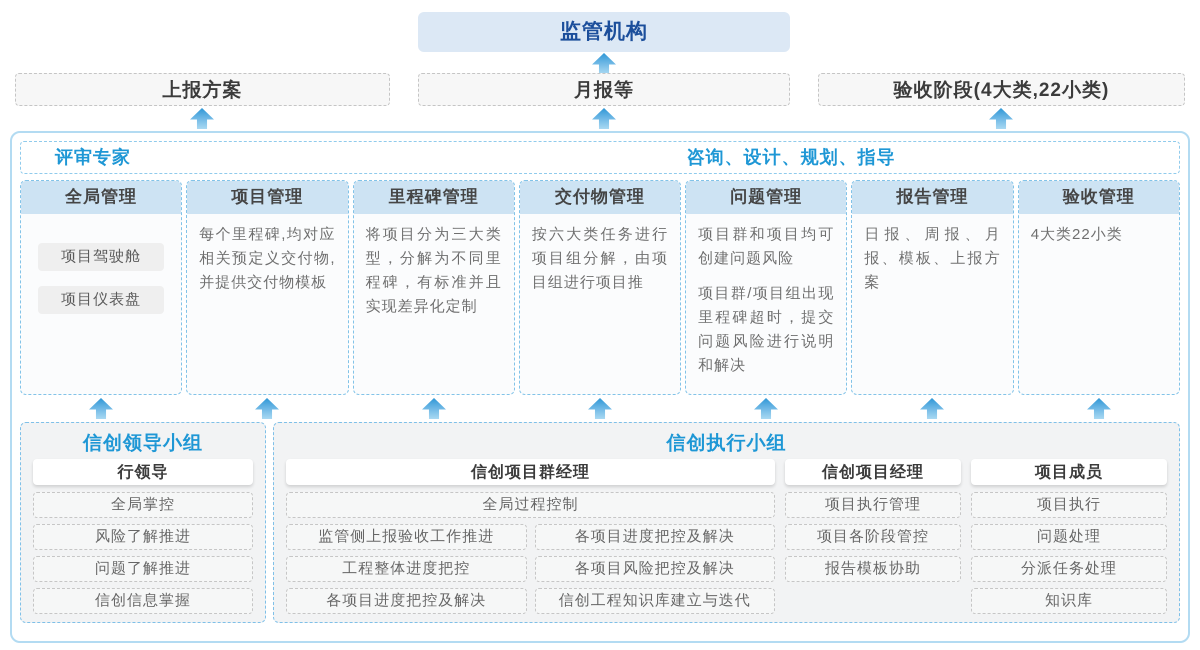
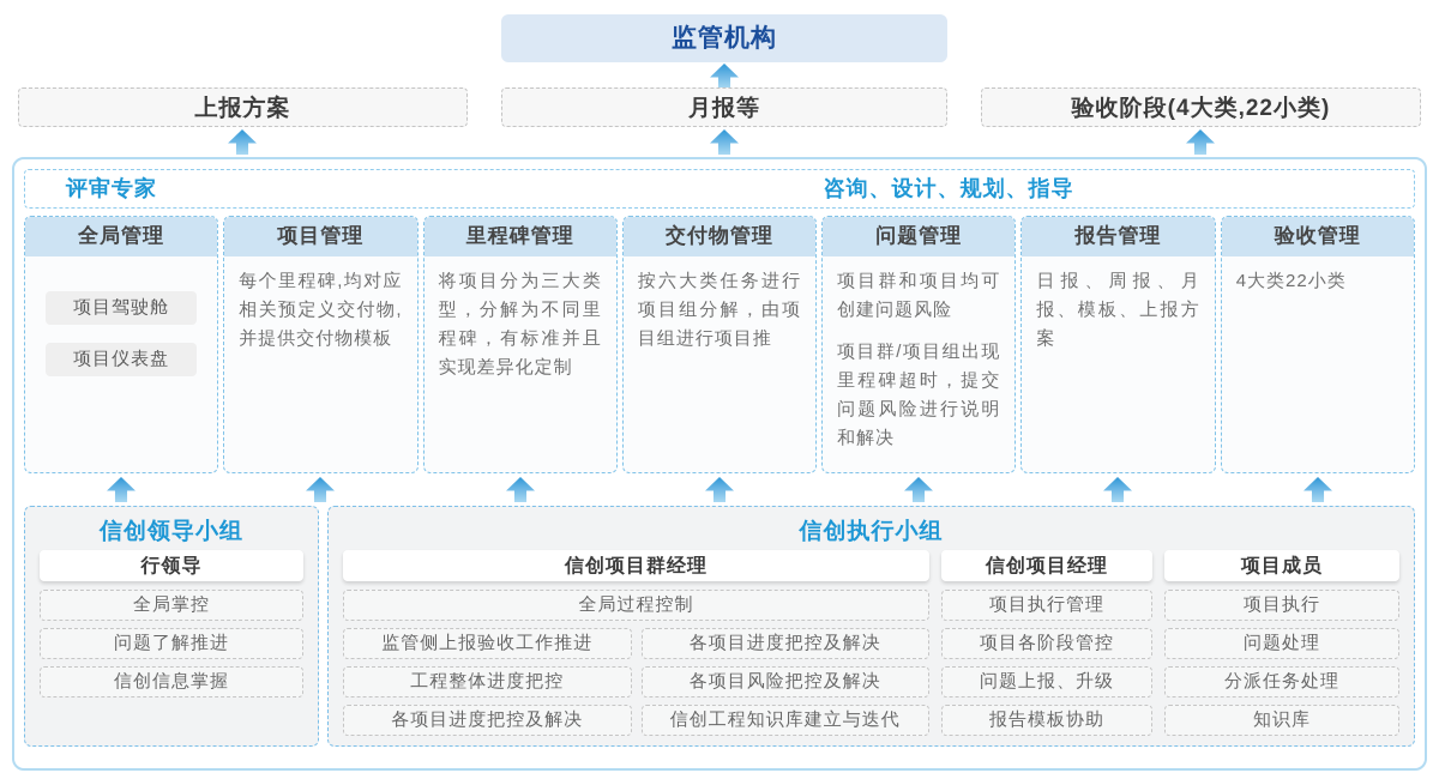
  监管机构
  上报方案
  月报等
  验收阶段(4大类,22小类)
  评审专家
  咨询、设计、规划、指导
  全局管理
  项目驾驶舱
  项目仪表盘
  项目管理
  每个里程碑,均对应相关预定义交付物,并提供交付物模板
  里程碑管理
  将项目分为三大类型，分解为不同里程碑，有标准并且实现差异化定制
  交付物管理
  按六大类任务进行项目组分解，由项目组进行项目推
  问题管理
  项目群和项目均可创建问题风险
  项目群/项目组出现里程碑超时，提交问题风险进行说明和解决
  报告管理
  日报、周报、月报、模板、上报方案
  验收管理
  4大类22小类
  信创领导小组
  行领导
  全局掌控
- 风险了解推进
  问题了解推进
  信创信息掌握
  信创执行小组
  信创项目群经理
  全局过程控制
  监管侧上报验收工作推进
  各项目进度把控及解决
  工程整体进度把控
  各项目风险把控及解决
  各项目进度把控及解决
  信创工程知识库建立与迭代
  信创项目经理
  项目执行管理
  项目各阶段管控
+ 问题上报、升级
  报告模板协助
  项目成员
  项目执行
  问题处理
  分派任务处理
  知识库
